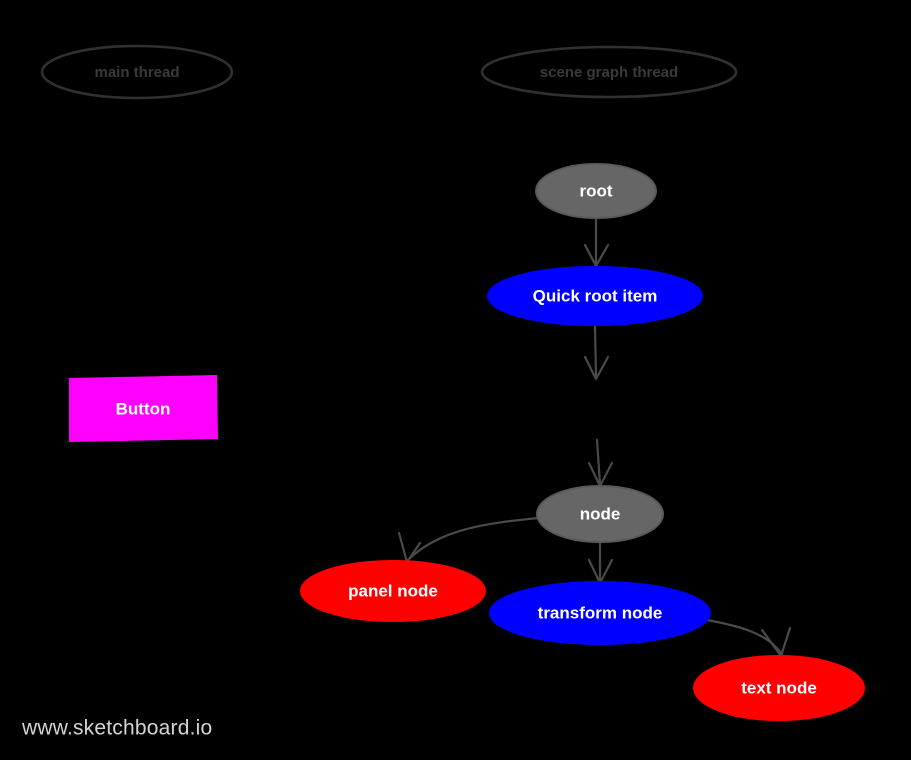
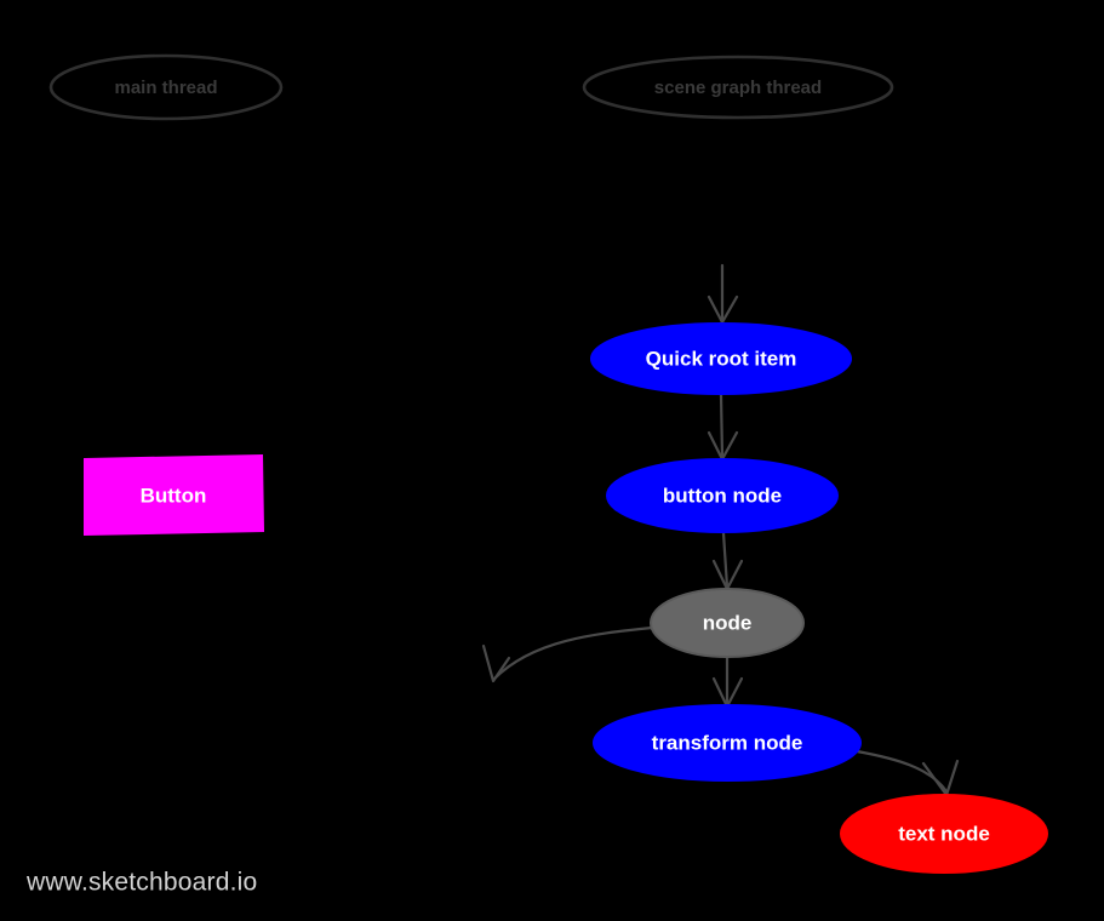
  main thread
  scene graph thread
  Button
- root
  Quick root item
+ button node
  node
- panel node
  transform node
  text node
  www.sketchboard.io
